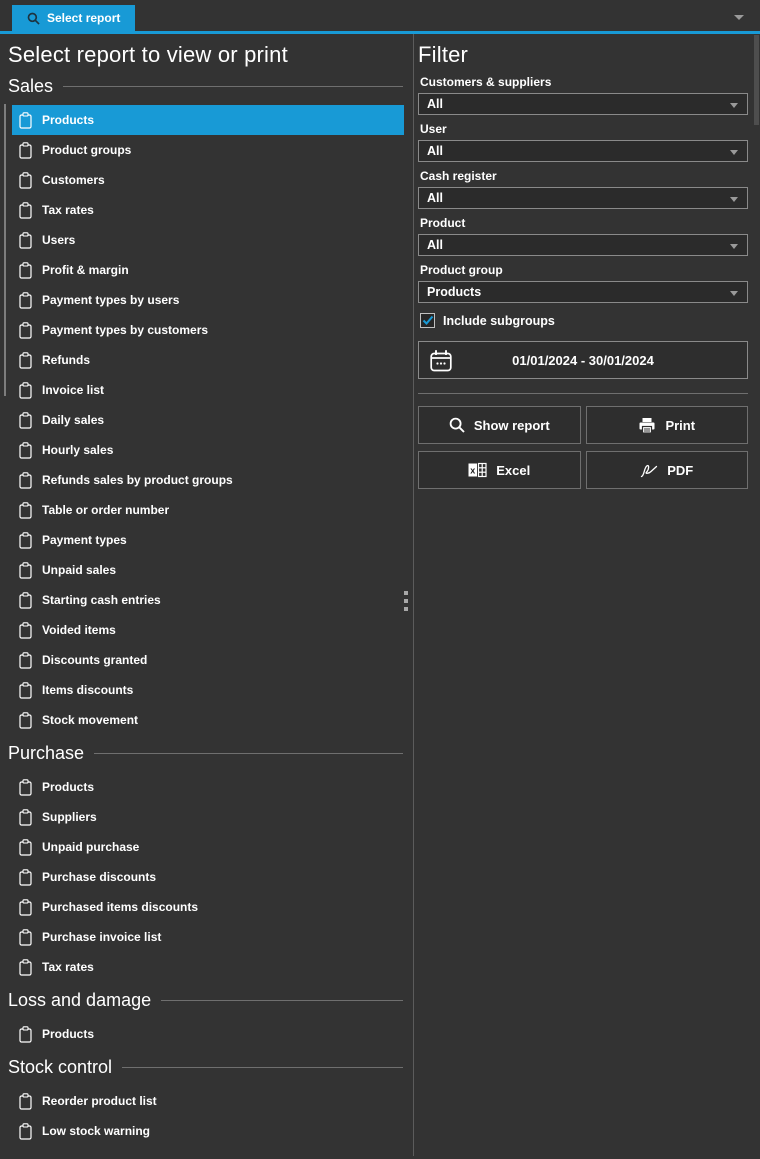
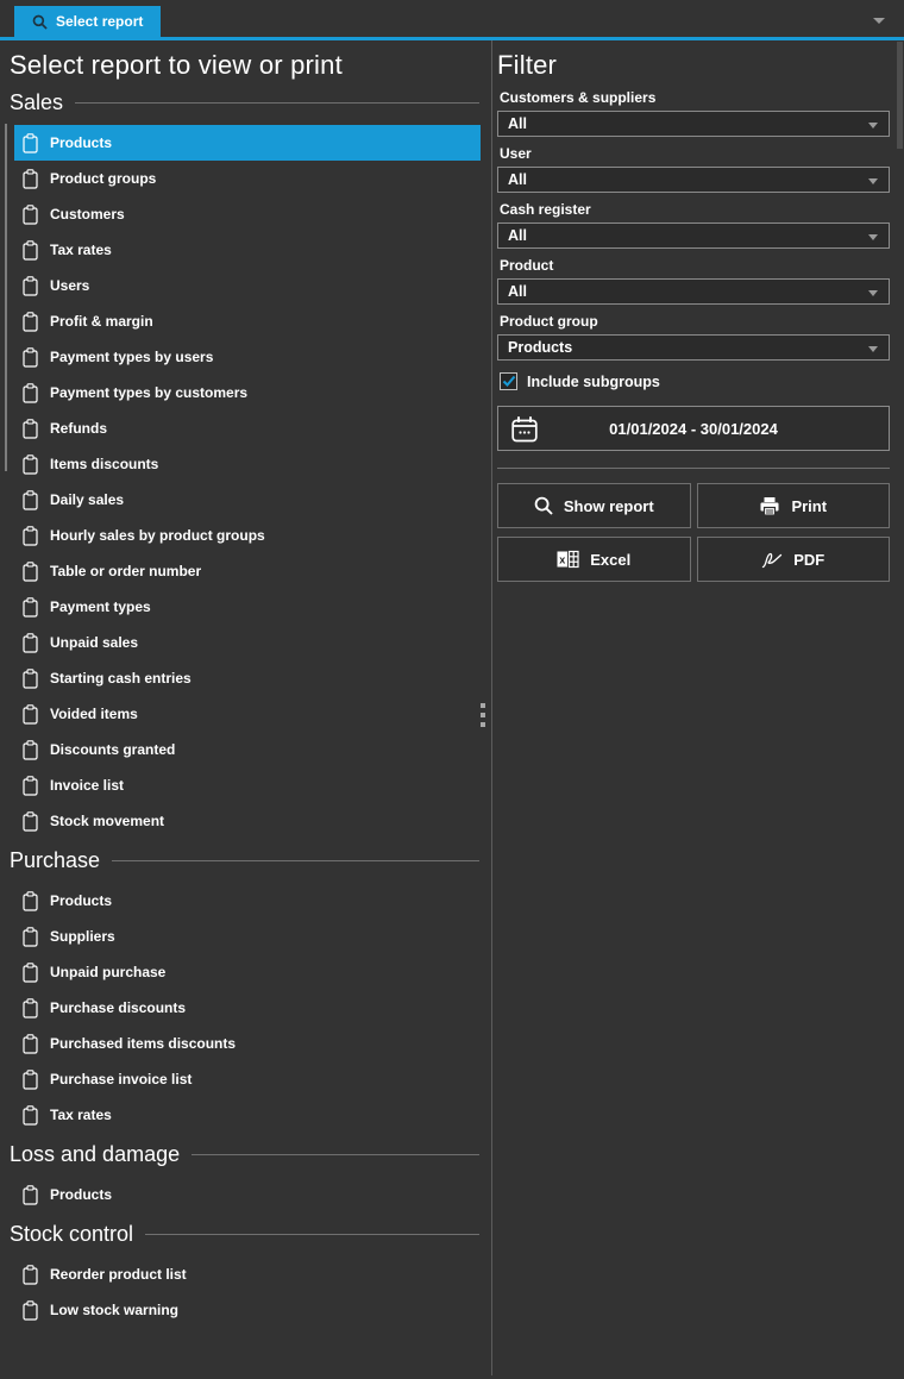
  Select report
  Select report to view or print
  Sales
  Products
  Product groups
  Customers
  Tax rates
  Users
  Profit & margin
  Payment types by users
  Payment types by customers
  Refunds
- Invoice list
+ Items discounts
  Daily sales
- Hourly sales
- Refunds sales by product groups
+ Hourly sales by product groups
  Table or order number
  Payment types
  Unpaid sales
  Starting cash entries
  Voided items
  Discounts granted
- Items discounts
+ Invoice list
  Stock movement
  Purchase
  Products
  Suppliers
  Unpaid purchase
  Purchase discounts
  Purchased items discounts
  Purchase invoice list
  Tax rates
  Loss and damage
  Products
  Stock control
  Reorder product list
  Low stock warning
  Filter
  Customers & suppliers
  All
  User
  All
  Cash register
  All
  Product
  All
  Product group
  Products
  Include subgroups
  01/01/2024 - 30/01/2024
  Show report
  Print
  x
  Excel
  PDF
